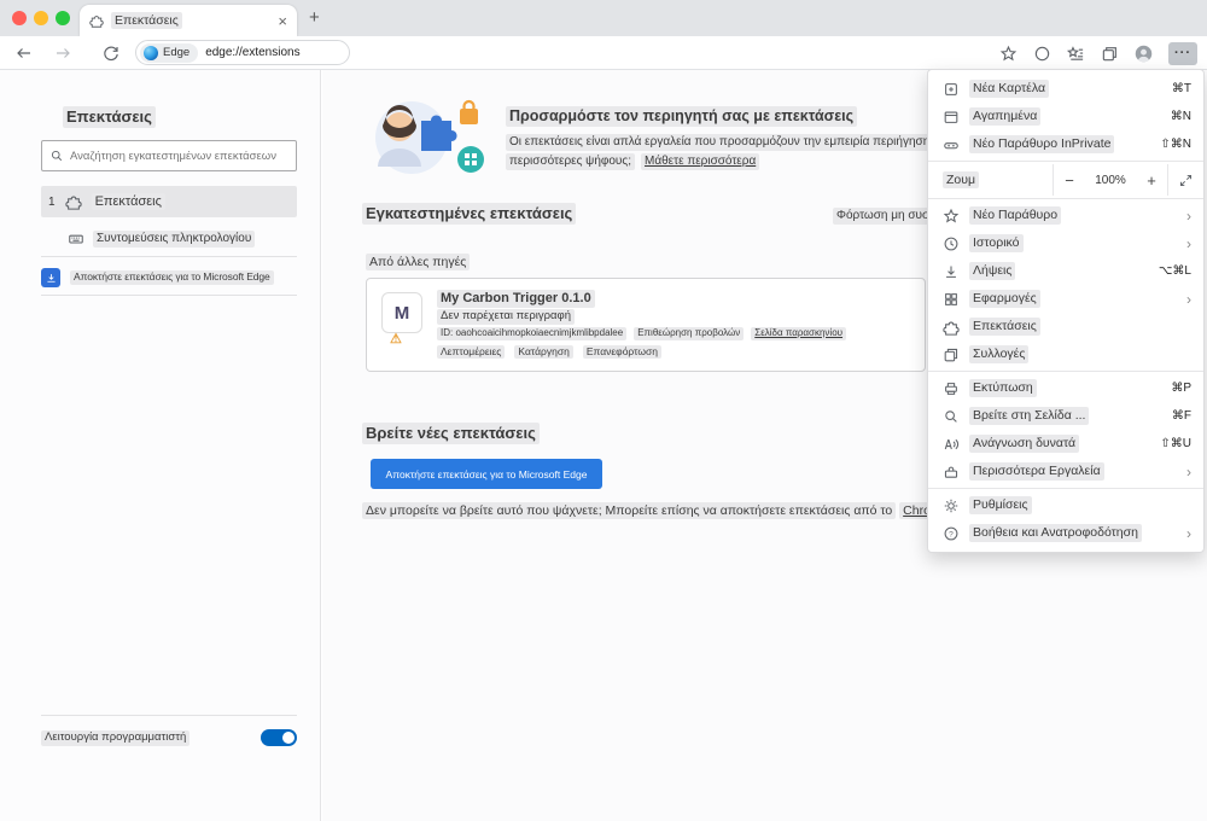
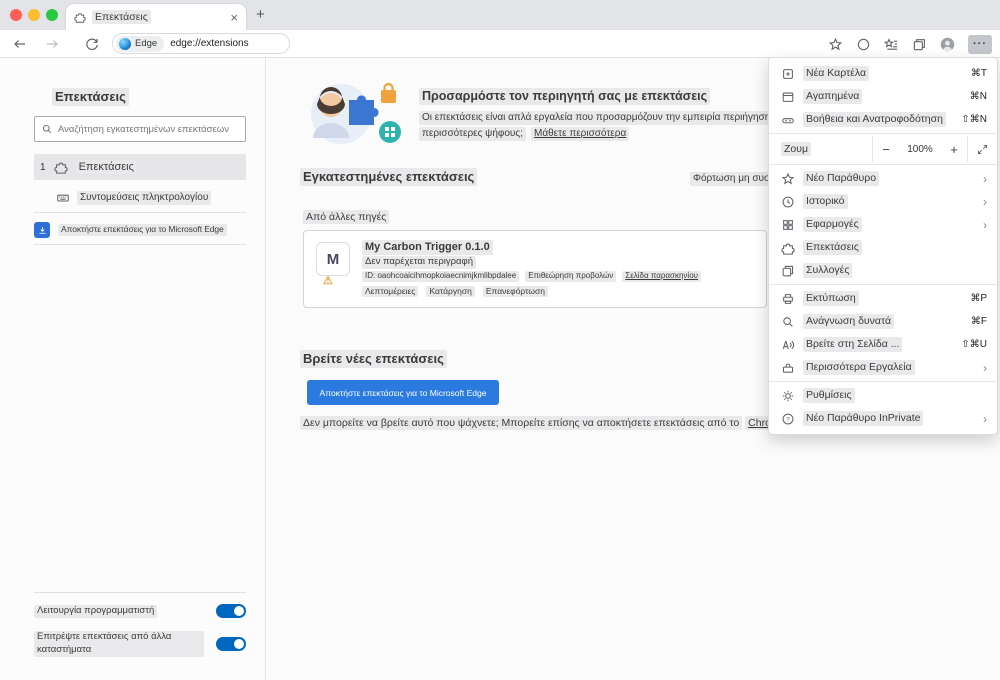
  Επεκτάσεις
  ×
  +
  Edge
  edge://extensions
  ···
  Επεκτάσεις
  Αναζήτηση εγκατεστημένων επεκτάσεων
  1
  Επεκτάσεις
  Συντομεύσεις πληκτρολογίου
  Αποκτήστε επεκτάσεις για το Microsoft Edge
  Λειτουργία προγραμματιστή
+ Επιτρέψτε επεκτάσεις από άλλα καταστήματα
  Προσαρμόστε τον περιηγητή σας με επεκτάσεις
  Οι επεκτάσεις είναι απλά εργαλεία που προσαρμόζουν την εμπειρία περιήγησ
  περισσότερες ψήφους;
  Μάθετε περισσότερα
  Εγκατεστημένες επεκτάσεις
  Από άλλες πηγές
  M
  ⚠
  My Carbon Trigger 0.1.0
  Δεν παρέχεται περιγραφή
  ID: oaohcoaicihmopkoiaecnimjkmlibpdalee
  Επιθεώρηση προβολών
  Σελίδα παρασκηνίου
  Λεπτομέρειες
  Κατάργηση
  Επανεφόρτωση
  Βρείτε νέες επεκτάσεις
  Αποκτήστε επεκτάσεις για το Microsoft Edge
  Δεν μπορείτε να βρείτε αυτό που ψάχνετε; Μπορείτε επίσης να αποκτήσετε επεκτάσεις από το Chr
  Νέα Καρτέλα
  ⌘T
  Αγαπημένα
  ⌘N
- Νέο Παράθυρο InPrivate
+ Βοήθεια και Ανατροφοδότηση
  ⇧⌘N
  Ζουμ
  −
  100%
  +
  Νέο Παράθυρο
  ›
  Ιστορικό
  ›
- Λήψεις
- ⌥⌘L
  Εφαρμογές
  ›
  Επεκτάσεις
  Συλλογές
  Εκτύπωση
  ⌘P
- Βρείτε στη Σελίδα ...
+ Ανάγνωση δυνατά
  ⌘F
- Ανάγνωση δυνατά
+ Βρείτε στη Σελίδα ...
  ⇧⌘U
  Περισσότερα Εργαλεία
  ›
  Ρυθμίσεις
- Βοήθεια και Ανατροφοδότηση
+ Νέο Παράθυρο InPrivate
  ›
